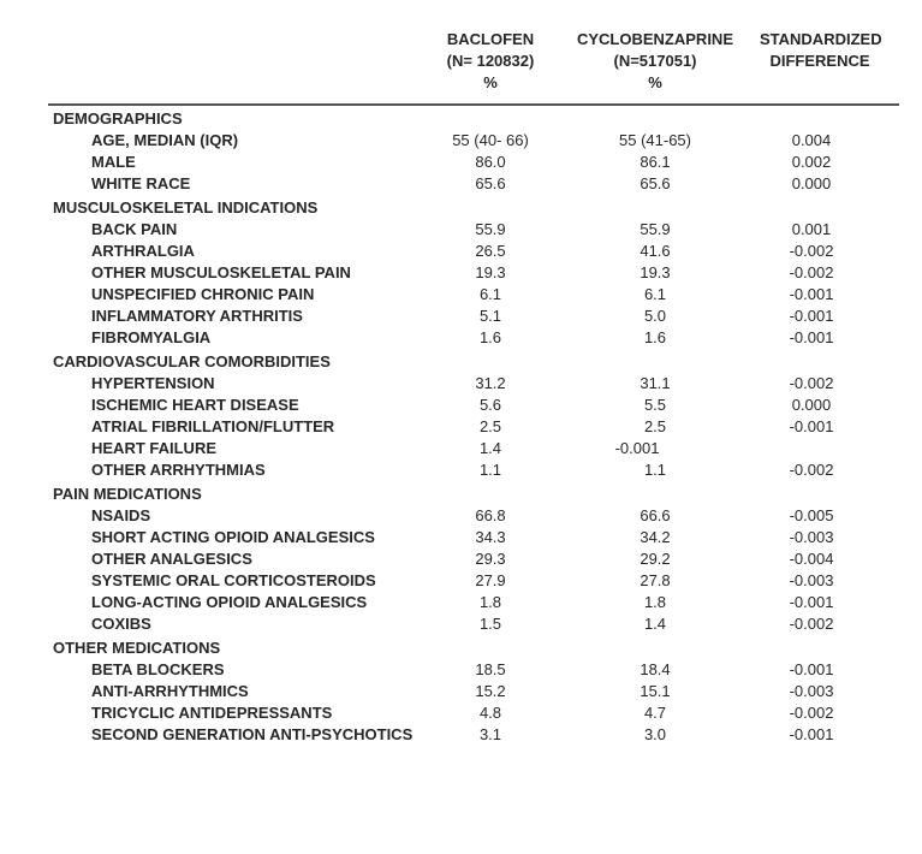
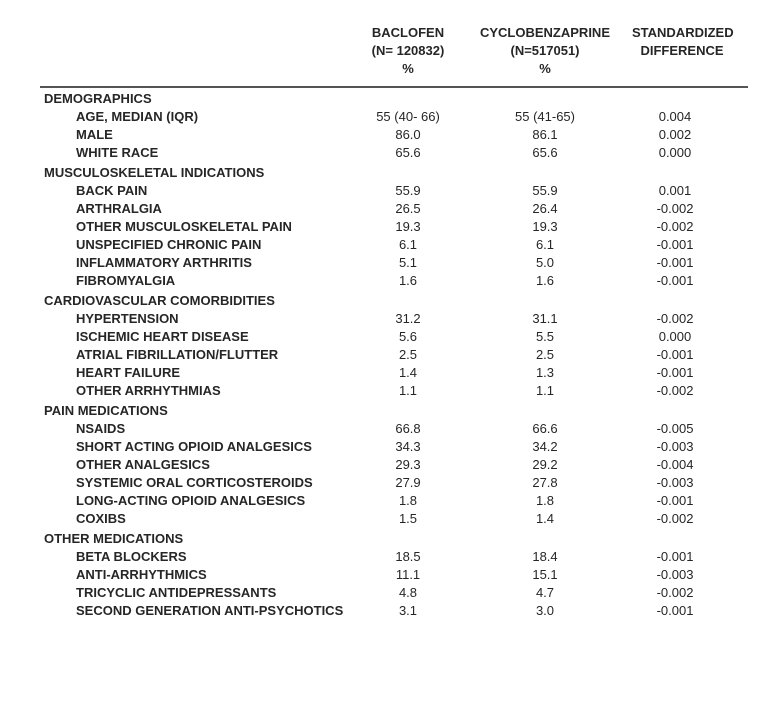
  BACLOFEN
  (N= 120832)
  %
  CYCLOBENZAPRINE
  (N=517051)
  %
  STANDARDIZED
  DIFFERENCE
  DEMOGRAPHICS
  AGE, MEDIAN (IQR)
  55 (40- 66)
  55 (41-65)
  0.004
  MALE
  86.0
  86.1
  0.002
  WHITE RACE
  65.6
  65.6
  0.000
  MUSCULOSKELETAL INDICATIONS
  BACK PAIN
  55.9
  55.9
  0.001
  ARTHRALGIA
  26.5
- 41.6
+ 26.4
  -0.002
  OTHER MUSCULOSKELETAL PAIN
  19.3
  19.3
  -0.002
  UNSPECIFIED CHRONIC PAIN
  6.1
  6.1
  -0.001
  INFLAMMATORY ARTHRITIS
  5.1
  5.0
  -0.001
  FIBROMYALGIA
  1.6
  1.6
  -0.001
  CARDIOVASCULAR COMORBIDITIES
  HYPERTENSION
  31.2
  31.1
  -0.002
  ISCHEMIC HEART DISEASE
  5.6
  5.5
  0.000
  ATRIAL FIBRILLATION/FLUTTER
  2.5
  2.5
  -0.001
  HEART FAILURE
  1.4
+ 1.3
  -0.001
  OTHER ARRHYTHMIAS
  1.1
  1.1
  -0.002
  PAIN MEDICATIONS
  NSAIDS
  66.8
  66.6
  -0.005
  SHORT ACTING OPIOID ANALGESICS
  34.3
  34.2
  -0.003
  OTHER ANALGESICS
  29.3
  29.2
  -0.004
  SYSTEMIC ORAL CORTICOSTEROIDS
  27.9
  27.8
  -0.003
  LONG-ACTING OPIOID ANALGESICS
  1.8
  1.8
  -0.001
  COXIBS
  1.5
  1.4
  -0.002
  OTHER MEDICATIONS
  BETA BLOCKERS
  18.5
  18.4
  -0.001
  ANTI-ARRHYTHMICS
- 15.2
+ 11.1
  15.1
  -0.003
  TRICYCLIC ANTIDEPRESSANTS
  4.8
  4.7
  -0.002
  SECOND GENERATION ANTI-PSYCHOTICS
  3.1
  3.0
  -0.001
